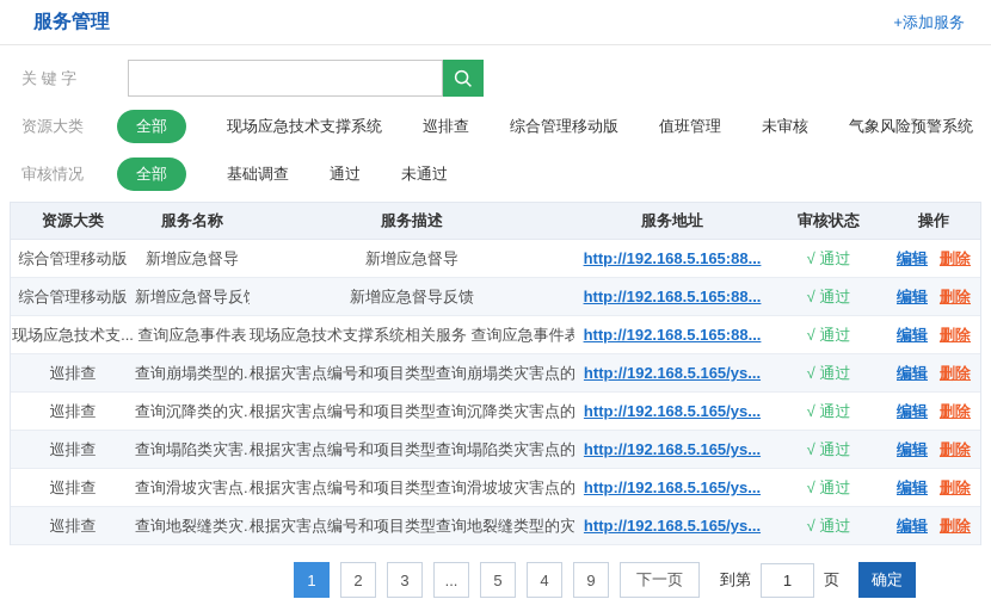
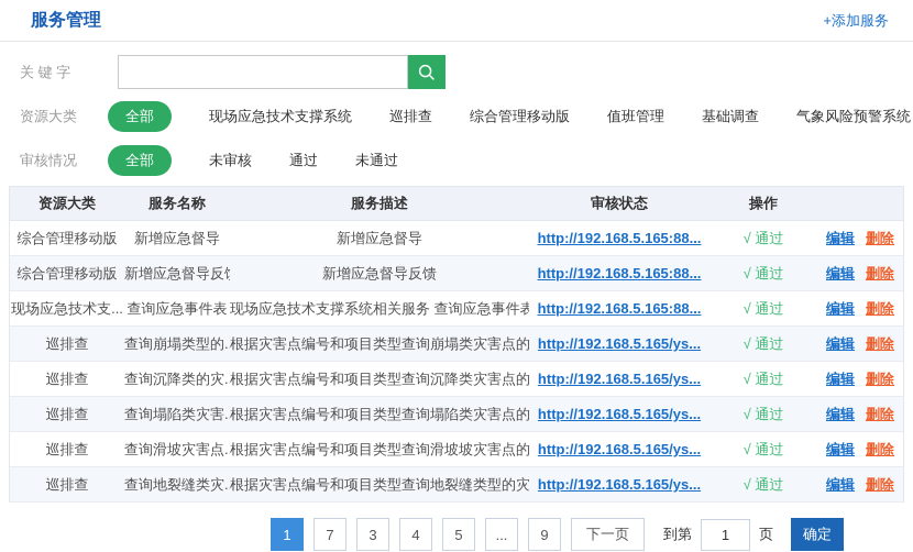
  服务管理
  +添加服务
  关 键 字
  资源大类
  全部
  现场应急技术支撑系统
  巡排查
  综合管理移动版
  值班管理
- 未审核
+ 基础调查
  气象风险预警系统
  审核情况
  全部
- 基础调查
+ 未审核
  通过
  未通过
  资源大类
  服务名称
  服务描述
- 服务地址
  审核状态
  操作
  综合管理移动版
  新增应急督导
  新增应急督导
  http://192.168.5.165:88...
  √ 通过
  编辑
  删除
  综合管理移动版
  新增应急督导反
  新增应急督导反馈
  http://192.168.5.165:88...
  √ 通过
  编辑
  删除
  现场应急技术支...
  查询应急事件表
  现场应急技术支撑系统相关服务 查询应急事件表
  http://192.168.5.165:88...
  √ 通过
  编辑
  删除
  巡排查
  查询崩塌类型的.
  根据灾害点编号和项目类型查询崩塌类灾害点的
  http://192.168.5.165/ys...
  √ 通过
  编辑
  删除
  巡排查
  查询沉降类的灾.
  根据灾害点编号和项目类型查询沉降类灾害点的
  http://192.168.5.165/ys...
  √ 通过
  编辑
  删除
  巡排查
  查询塌陷类灾害.
  根据灾害点编号和项目类型查询塌陷类灾害点的
  http://192.168.5.165/ys...
  √ 通过
  编辑
  删除
  巡排查
  查询滑坡灾害点.
  根据灾害点编号和项目类型查询滑坡坡灾害点的
  http://192.168.5.165/ys...
  √ 通过
  编辑
  删除
  巡排查
  查询地裂缝类灾.
  根据灾害点编号和项目类型查询地裂缝类型的灾
  http://192.168.5.165/ys...
  √ 通过
  编辑
  删除
  1
- 2
+ 7
  3
- ...
+ 4
  5
- 4
+ ...
  9
  下一页
  到第
  1
  页
  确定
